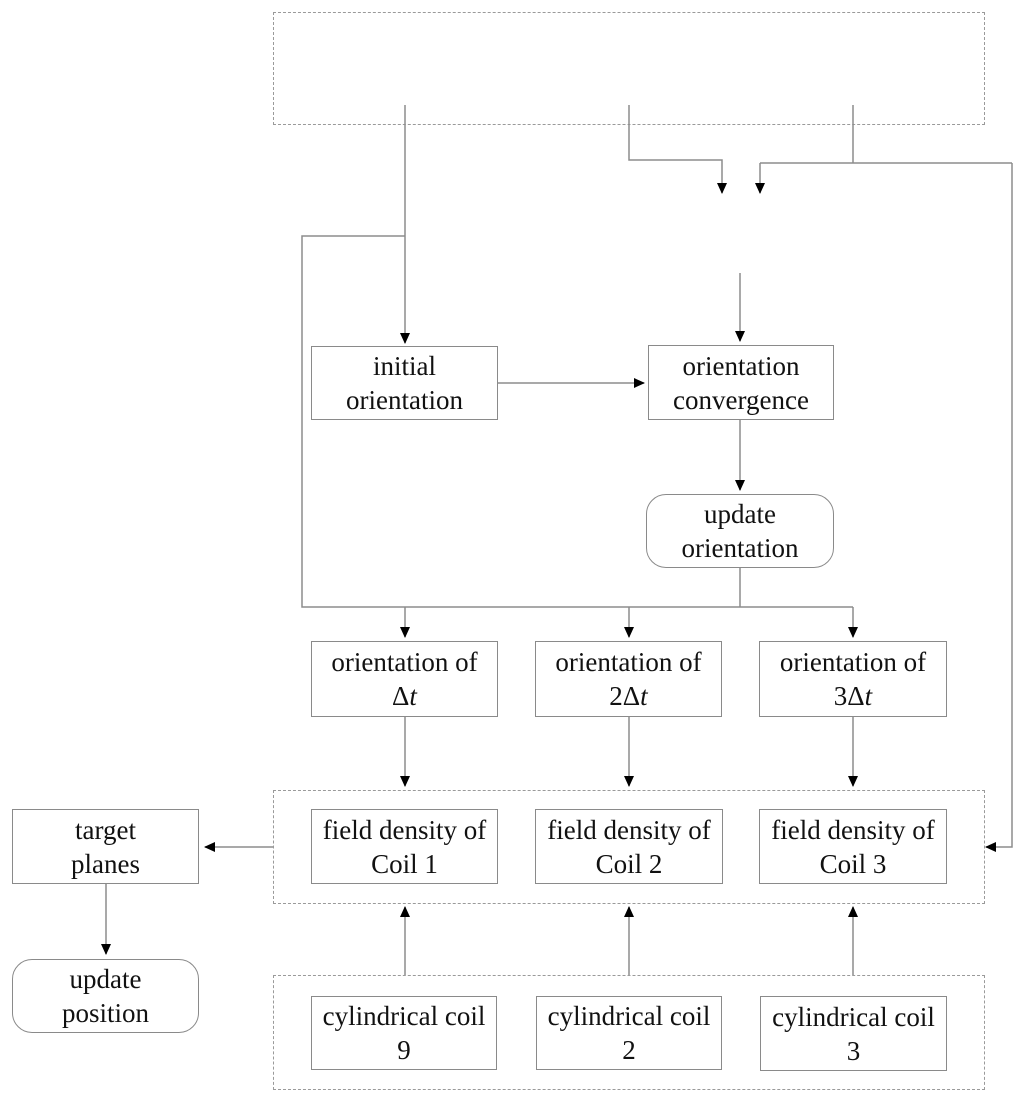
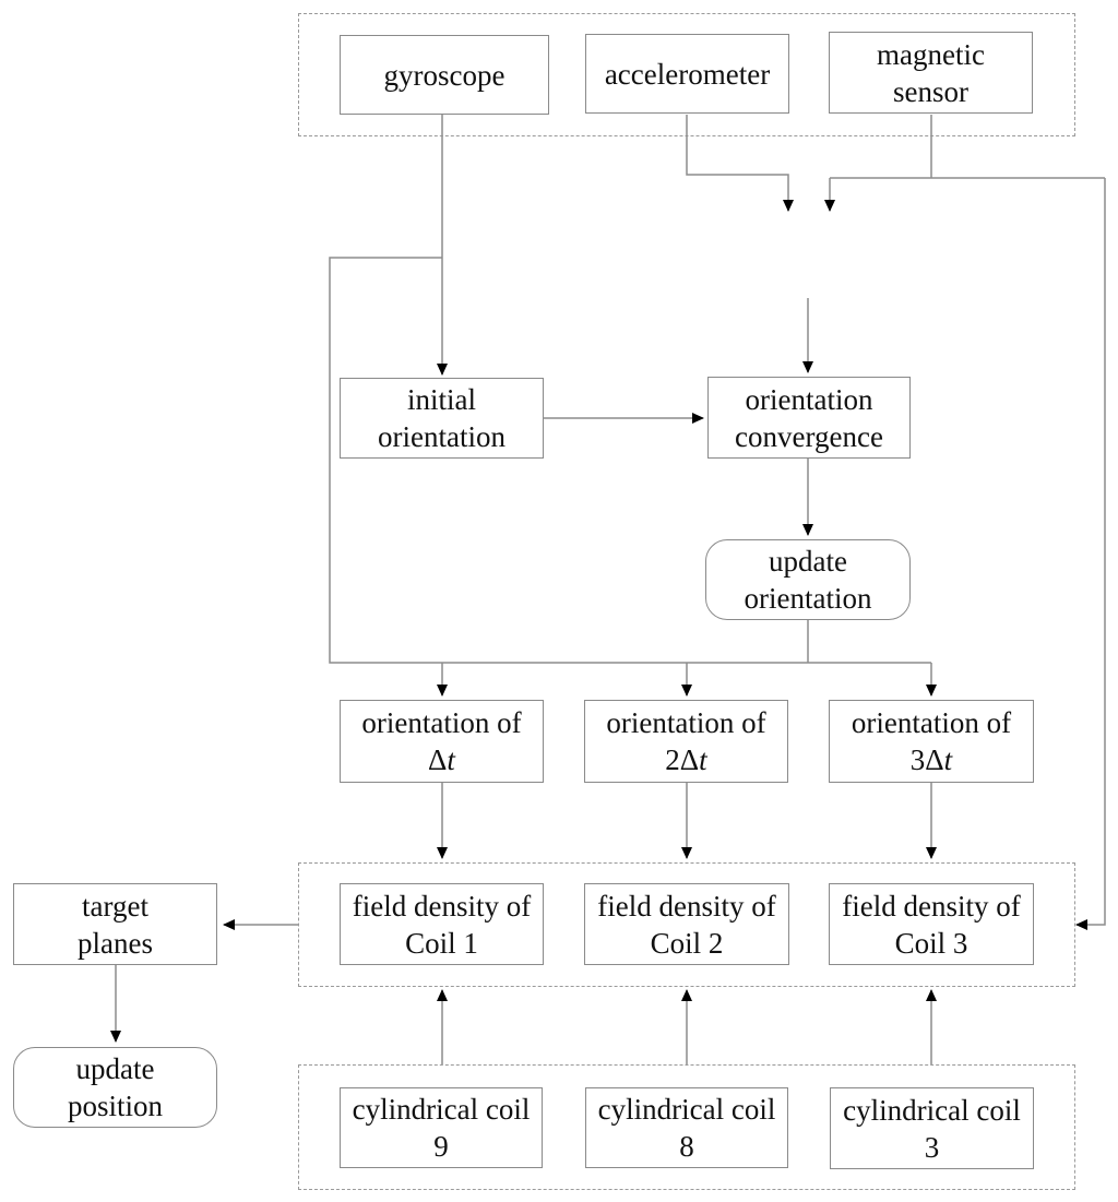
+ gyroscope
+ accelerometer
+ magnetic
+ sensor
  initial
  orientation
  orientation
  convergence
  update
  orientation
  orientation of
  Δt
  orientation of
  2Δt
  orientation of
  3Δt
  field density of
  Coil 1
  field density of
  Coil 2
  field density of
  Coil 3
  target
  planes
  update
  position
  cylindrical coil
  9
  cylindrical coil
- 2
+ 8
  cylindrical coil
  3
